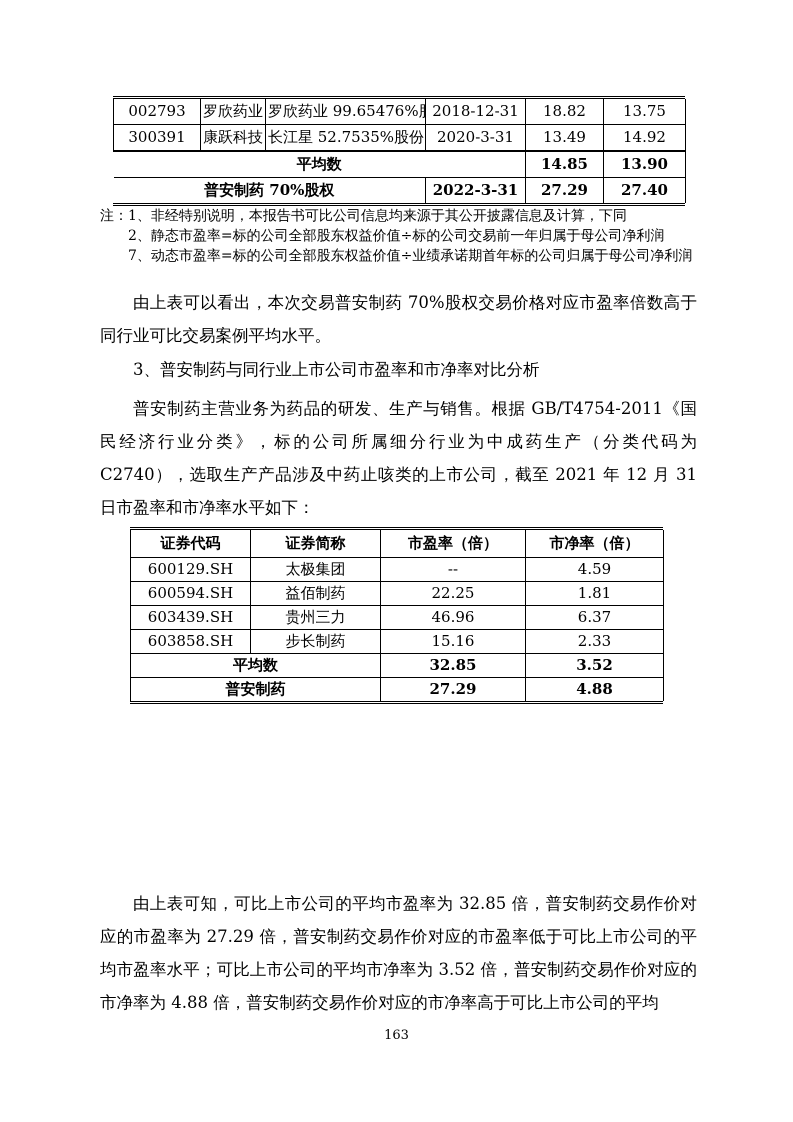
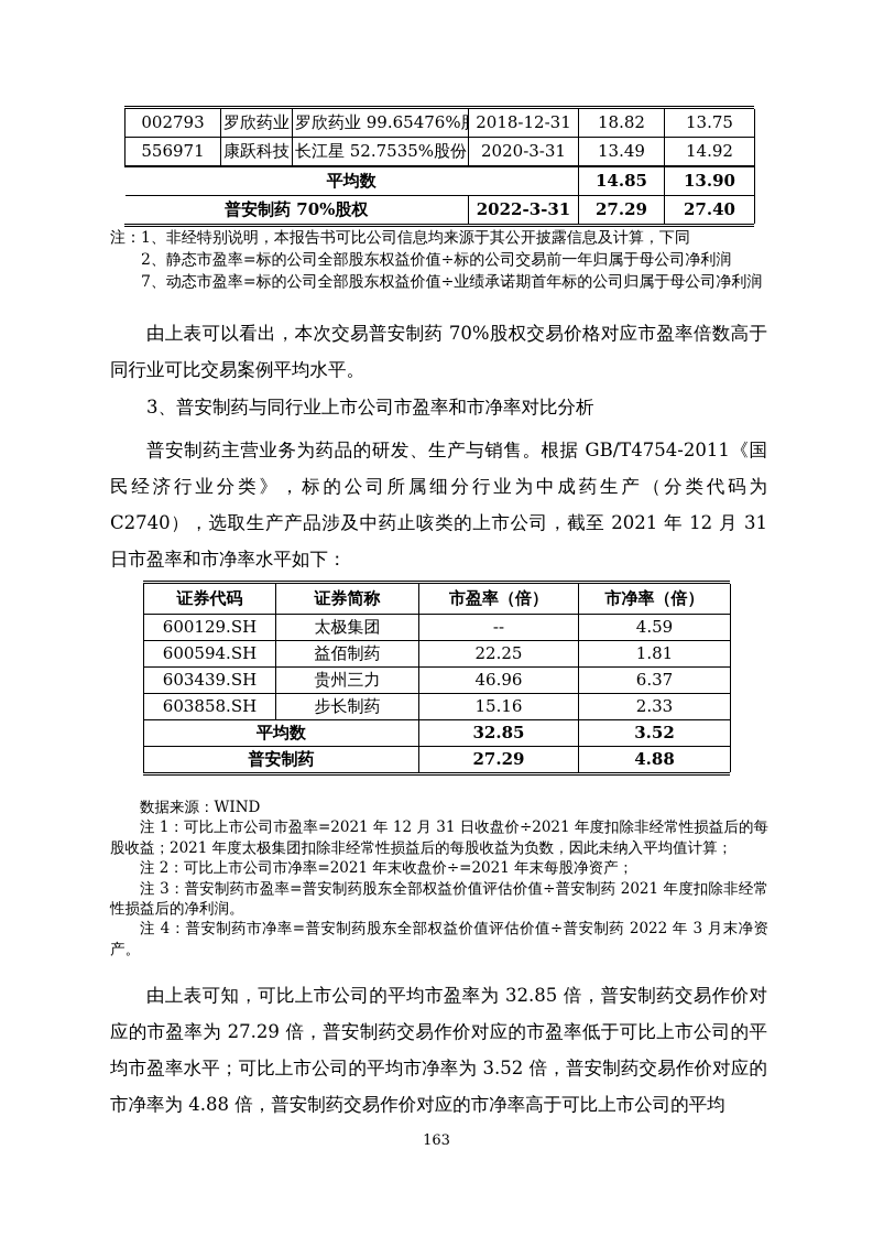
  002793	罗欣药业	罗欣药业 99.65476%	2018-12-31	18.82	13.75
- 300391	康跃科技	长江星 52.7535%股份	2020-3-31	13.49	14.92
+ 556971	康跃科技	长江星 52.7535%股份	2020-3-31	13.49	14.92
  平均数	14.85	13.90
  普安制药 70%股权	2022-3-31	27.29	27.40
  注：1、非经特别说明，本报告书可比公司信息均来源于其公开披露信息及计算，下同
  2、静态市盈率=标的公司全部股东权益价值÷标的公司交易前一年归属于母公司净利润
  7、动态市盈率=标的公司全部股东权益价值÷业绩承诺期首年标的公司归属于母公司净利润
  由上表可以看出，本次交易普安制药 70%股权交易价格对应市盈率倍数高于同行业可比交易案例平均水平。
  3、普安制药与同行业上市公司市盈率和市净率对比分析
  普安制药主营业务为药品的研发、生产与销售。根据 GB/T4754-2011《国民经济行业分类》，标的公司所属细分行业为中成药生产（分类代码为 C2740），选取生产产品涉及中药止咳类的上市公司，截至 2021 年 12 月 31 日市盈率和市净率水平如下：
  证券代码	证券简称	市盈率（倍）	市净率（倍）
  600129.SH	太极集团	--	4.59
  600594.SH	益佰制药	22.25	1.81
  603439.SH	贵州三力	46.96	6.37
  603858.SH	步长制药	15.16	2.33
  平均数	32.85	3.52
  普安制药	27.29	4.88
+ 数据来源：WIND
+ 注 1：可比上市公司市盈率=2021 年 12 月 31 日收盘价÷2021 年度扣除非经常性损益后的每股收益；2021 年度太极集团扣除非经常性损益后的每股收益为负数，因此未纳入平均值计算；
+ 注 2：可比上市公司市净率=2021 年末收盘价÷=2021 年末每股净资产；
+ 注 3：普安制药市盈率=普安制药股东全部权益价值评估价值÷普安制药 2021 年度扣除非经常性损益后的净利润。
+ 注 4：普安制药市净率=普安制药股东全部权益价值评估价值÷普安制药 2022 年 3 月末净资产。
  由上表可知，可比上市公司的平均市盈率为 32.85 倍，普安制药交易作价对应的市盈率为 27.29 倍，普安制药交易作价对应的市盈率低于可比上市公司的平均市盈率水平；可比上市公司的平均市净率为 3.52 倍，普安制药交易作价对应的市净率为 4.88 倍，普安制药交易作价对应的市净率高于可比上市公司的平均
  163
